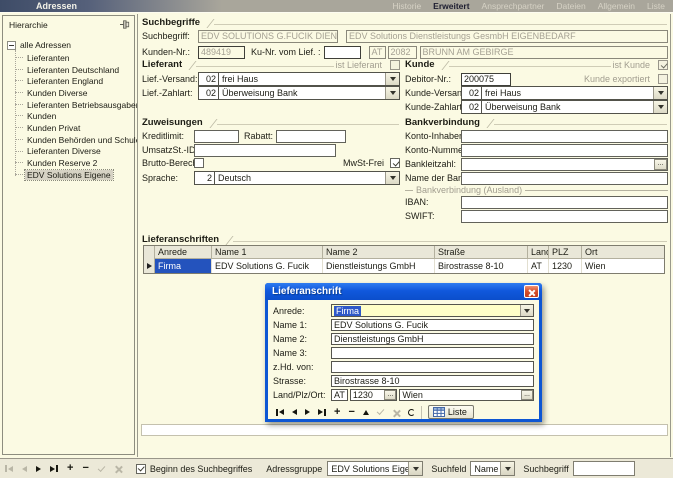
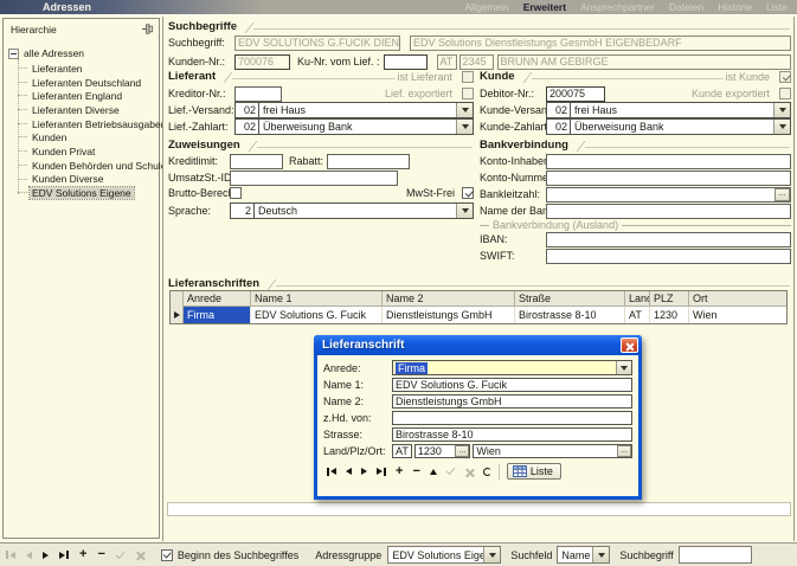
  Adressen
- Historie
+ Allgemein
  Erweitert
  Ansprechpartner
  Dateien
- Allgemein
+ Historie
  Liste
  Hierarchie
  alle Adressen
  Lieferanten
  Lieferanten Deutschland
  Lieferanten England
- Kunden Diverse
+ Lieferanten Diverse
  Lieferanten Betriebsausgabe
  Kunden
  Kunden Privat
  Kunden Behörden und Schul
- Lieferanten Diverse
+ Kunden Diverse
- Kunden Reserve 2
  EDV Solutions Eigene
  Suchbegriffe
  Suchbegriff:
  EDV SOLUTIONS G.FUCIK DIEN
  EDV Solutions Dienstleistungs GesmbH EIGENBEDARF
  Kunden-Nr.:
- 489419
+ 700076
  Ku-Nr. vom Lief. :
  AT
- 2082
+ 2345
  BRUNN AM GEBIRGE
  Lieferant
  ist Lieferant
+ Kreditor-Nr.:
+ Lief. exportiert
  Lief.-Versand:
  02
  frei Haus
  Lief.-Zahlart:
  02
  Überweisung Bank
  Kunde
  ist Kunde
  Debitor-Nr.:
  200075
  Kunde exportiert
  Kunde-Versan
  02
  frei Haus
  Kunde-Zahlar
  02
  Überweisung Bank
  Zuweisungen
  Kreditlimit:
  Rabatt:
  UmsatzSt.-ID
  Brutto-Berec
  MwSt-Frei
  Sprache:
  2
  Deutsch
  Bankverbindung
  Konto-Inhabe
  Konto-Numm
  Bankleitzahl:
  Name der Ba
  Bankverbindung (Ausland)
  IBAN:
  SWIFT:
  Lieferanschriften
  Anrede
  Name 1
  Name 2
  Straße
  Lan
  PLZ
  Ort
  Firma
  EDV Solutions G. Fucik
  Dienstleistungs GmbH
  Birostrasse 8-10
  AT
  1230
  Wien
  Lieferanschrift
  Anrede:
  Firma
  Name 1:
  EDV Solutions G. Fucik
  Name 2:
  Dienstleistungs GmbH
- Name 3:
  z.Hd. von:
  Strasse:
  Birostrasse 8-10
  Land/Plz/Ort:
  AT
  1230
  Wien
  +
  −
  Liste
  +
  −
  Beginn des Suchbegriffes
  Adressgruppe
  EDV Solutions Eig
  Suchfeld
  Name
  Suchbegriff
